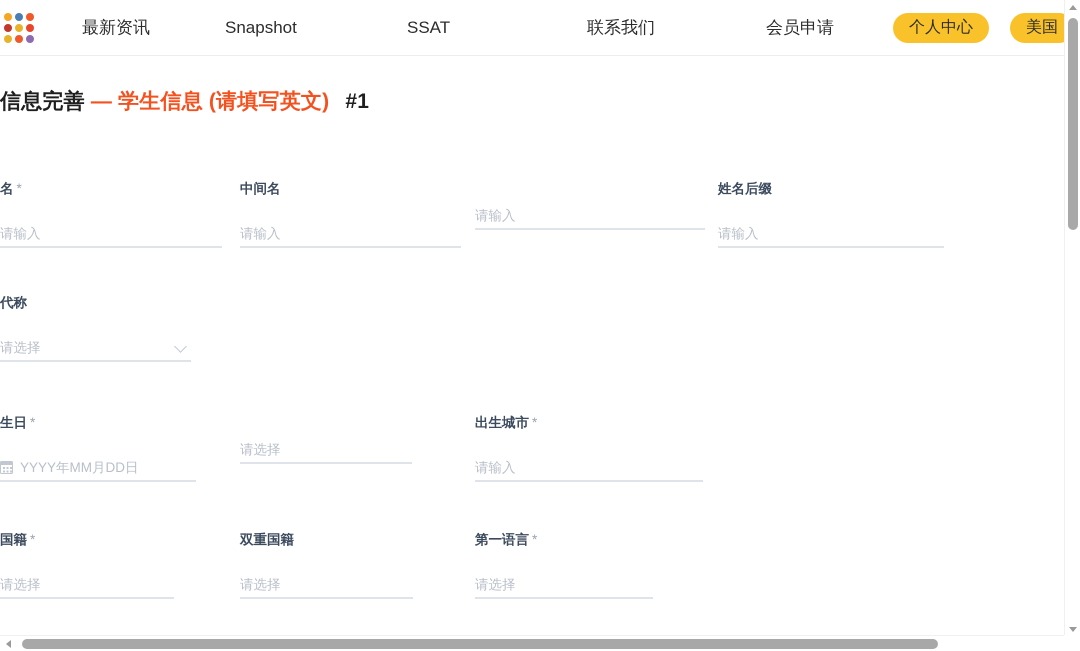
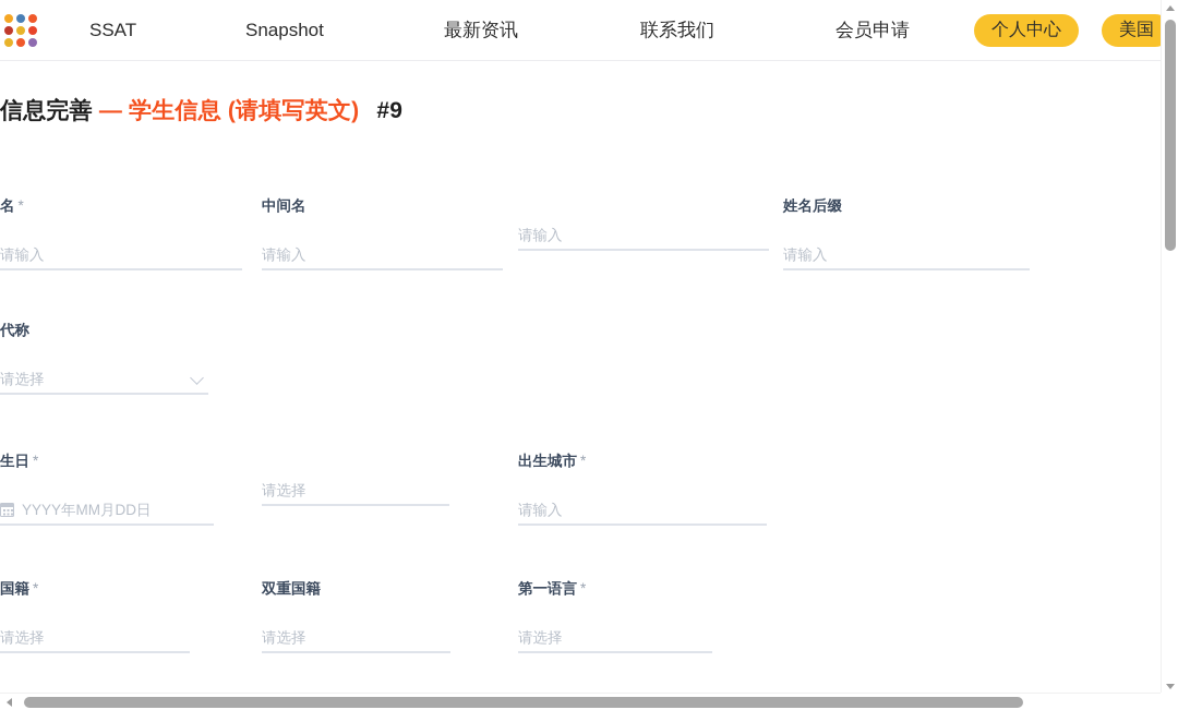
- 最新资讯
+ SSAT
  Snapshot
- SSAT
+ 最新资讯
  联系我们
  会员申请
  个人中心
  美国
- 信息完善 — 学生信息 (请填写英文) #1
+ 信息完善 — 学生信息 (请填写英文) #9
  名 *
  请输入
  中间名
  请输入
  请输入
  姓名后缀
  请输入
  代称
  请选择
  生日 *
  YYYY年MM月DD日
  请选择
  出生城市 *
  请输入
  国籍 *
  请选择
  双重国籍
  请选择
  第一语言 *
  请选择
